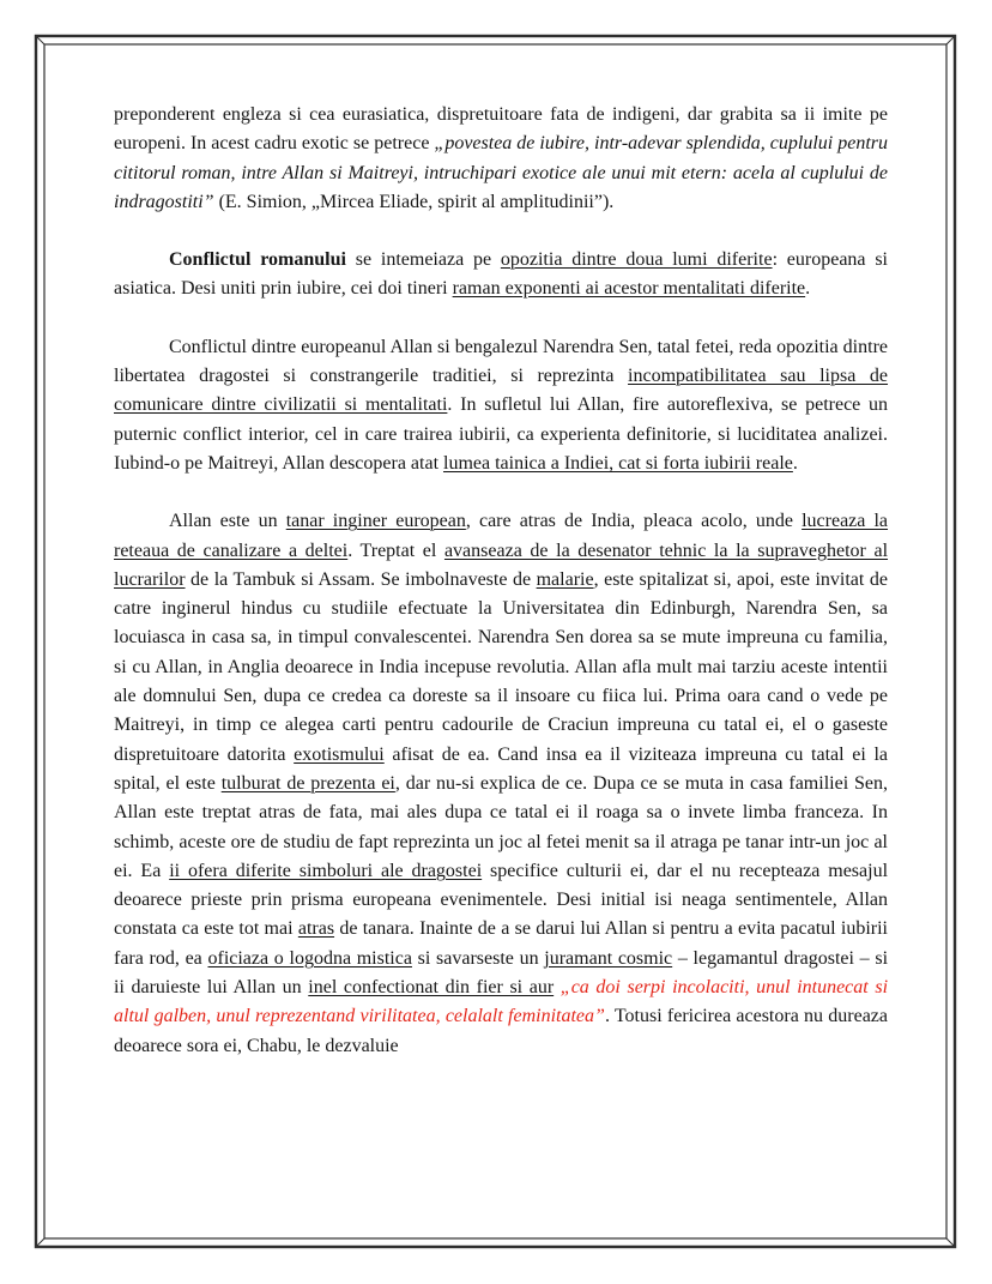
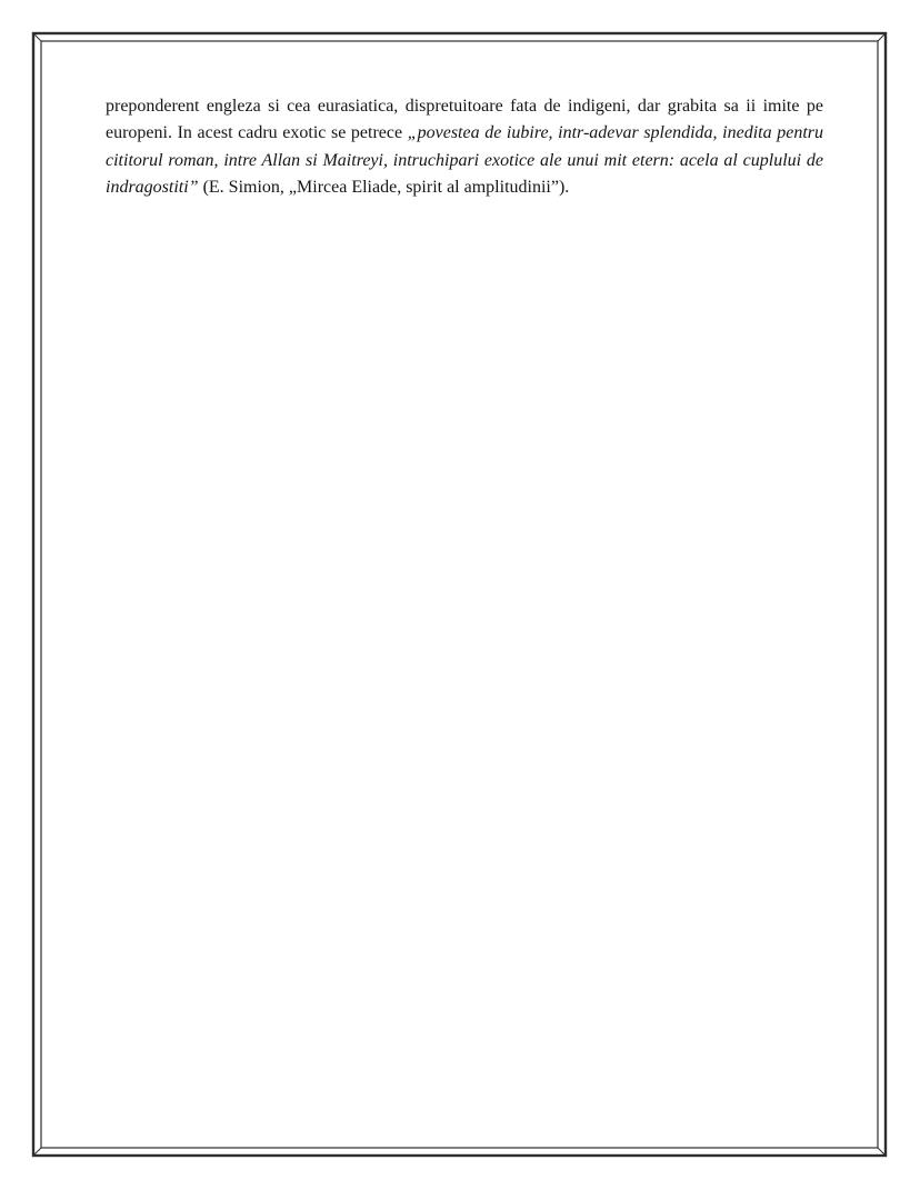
- preponderent engleza si cea eurasiatica, dispretuitoare fata de indigeni, dar grabita sa ii imite pe europeni. In acest cadru exotic se petrece „povestea de iubire, intr-adevar splendida, cuplului pentru cititorul roman, intre Allan si Maitreyi, intruchipari exotice ale unui mit etern: acela al cuplului de indragostiti” (E. Simion, „Mircea Eliade, spirit al amplitudinii”).
+ preponderent engleza si cea eurasiatica, dispretuitoare fata de indigeni, dar grabita sa ii imite pe europeni. In acest cadru exotic se petrece „povestea de iubire, intr-adevar splendida, inedita pentru cititorul roman, intre Allan si Maitreyi, intruchipari exotice ale unui mit etern: acela al cuplului de indragostiti” (E. Simion, „Mircea Eliade, spirit al amplitudinii”).
- Conflictul romanului se intemeiaza pe opozitia dintre doua lumi diferite: europeana si asiatica. Desi uniti prin iubire, cei doi tineri raman exponenti ai acestor mentalitati diferite.
- Conflictul dintre europeanul Allan si bengalezul Narendra Sen, tatal fetei, reda opozitia dintre libertatea dragostei si constrangerile traditiei, si reprezinta incompatibilitatea sau lipsa de comunicare dintre civilizatii si mentalitati. In sufletul lui Allan, fire autoreflexiva, se petrece un puternic conflict interior, cel in care trairea iubirii, ca experienta definitorie, si luciditatea analizei. Iubind-o pe Maitreyi, Allan descopera atat lumea tainica a Indiei, cat si forta iubirii reale.
- Allan este un tanar inginer european, care atras de India, pleaca acolo, unde lucreaza la reteaua de canalizare a deltei. Treptat el avanseaza de la desenator tehnic la la supraveghetor al lucrarilor de la Tambuk si Assam. Se imbolnaveste de malarie, este spitalizat si, apoi, este invitat de catre inginerul hindus cu studiile efectuate la Universitatea din Edinburgh, Narendra Sen, sa locuiasca in casa sa, in timpul convalescentei. Narendra Sen dorea sa se mute impreuna cu familia, si cu Allan, in Anglia deoarece in India incepuse revolutia. Allan afla mult mai tarziu aceste intentii ale domnului Sen, dupa ce credea ca doreste sa il insoare cu fiica lui. Prima oara cand o vede pe Maitreyi, in timp ce alegea carti pentru cadourile de Craciun impreuna cu tatal ei, el o gaseste dispretuitoare datorita exotismului afisat de ea. Cand insa ea il viziteaza impreuna cu tatal ei la spital, el este tulburat de prezenta ei, dar nu-si explica de ce. Dupa ce se muta in casa familiei Sen, Allan este treptat atras de fata, mai ales dupa ce tatal ei il roaga sa o invete limba franceza. In schimb, aceste ore de studiu de fapt reprezinta un joc al fetei menit sa il atraga pe tanar intr-un joc al ei. Ea ii ofera diferite simboluri ale dragostei specifice culturii ei, dar el nu recepteaza mesajul deoarece prieste prin prisma europeana evenimentele. Desi initial isi neaga sentimentele, Allan constata ca este tot mai atras de tanara. Inainte de a se darui lui Allan si pentru a evita pacatul iubirii fara rod, ea oficiaza o logodna mistica si savarseste un juramant cosmic – legamantul dragostei – si ii daruieste lui Allan un inel confectionat din fier si aur „ca doi serpi incolaciti, unul intunecat si altul galben, unul reprezentand virilitatea, celalalt feminitatea”. Totusi fericirea acestora nu dureaza deoarece sora ei, Chabu, le dezvaluie
